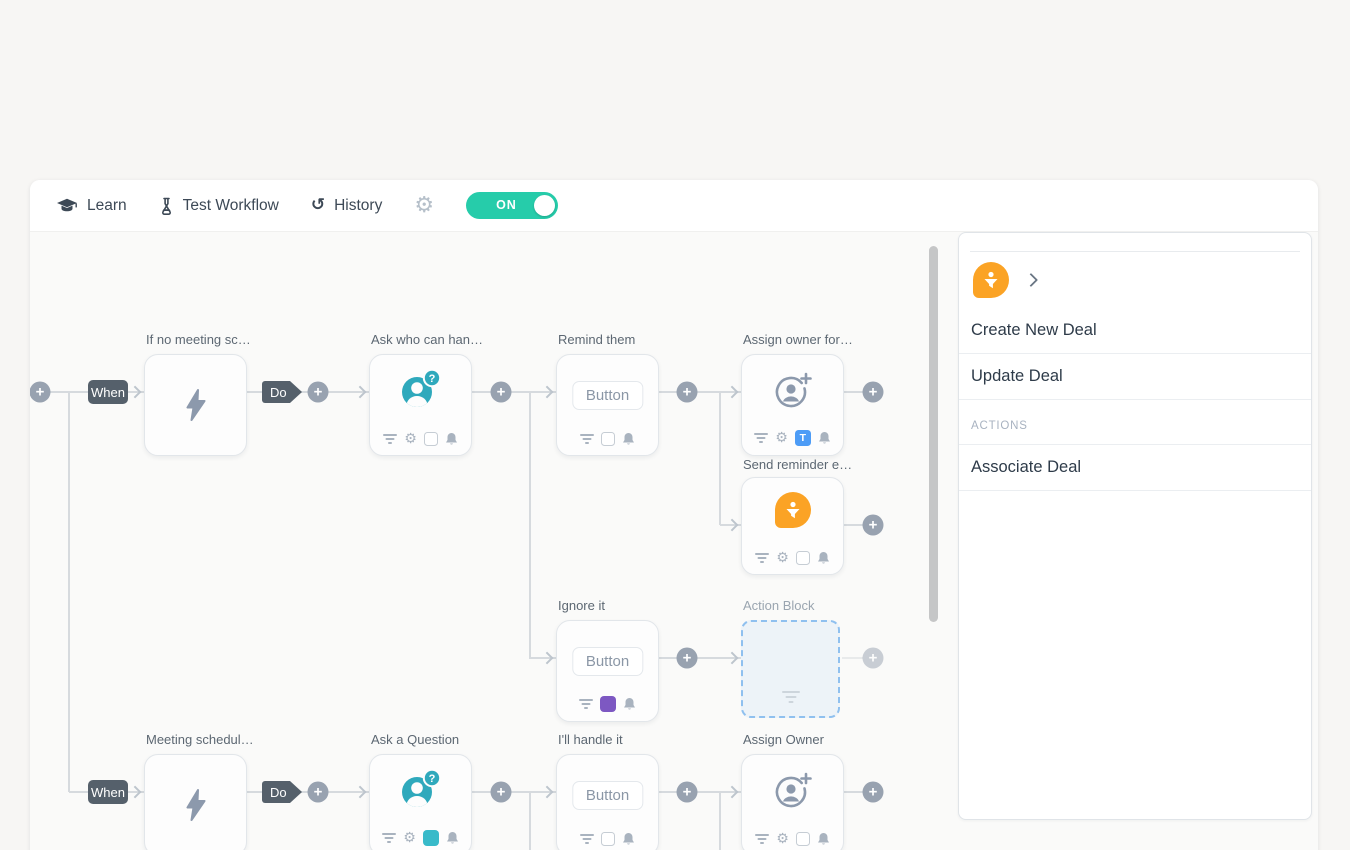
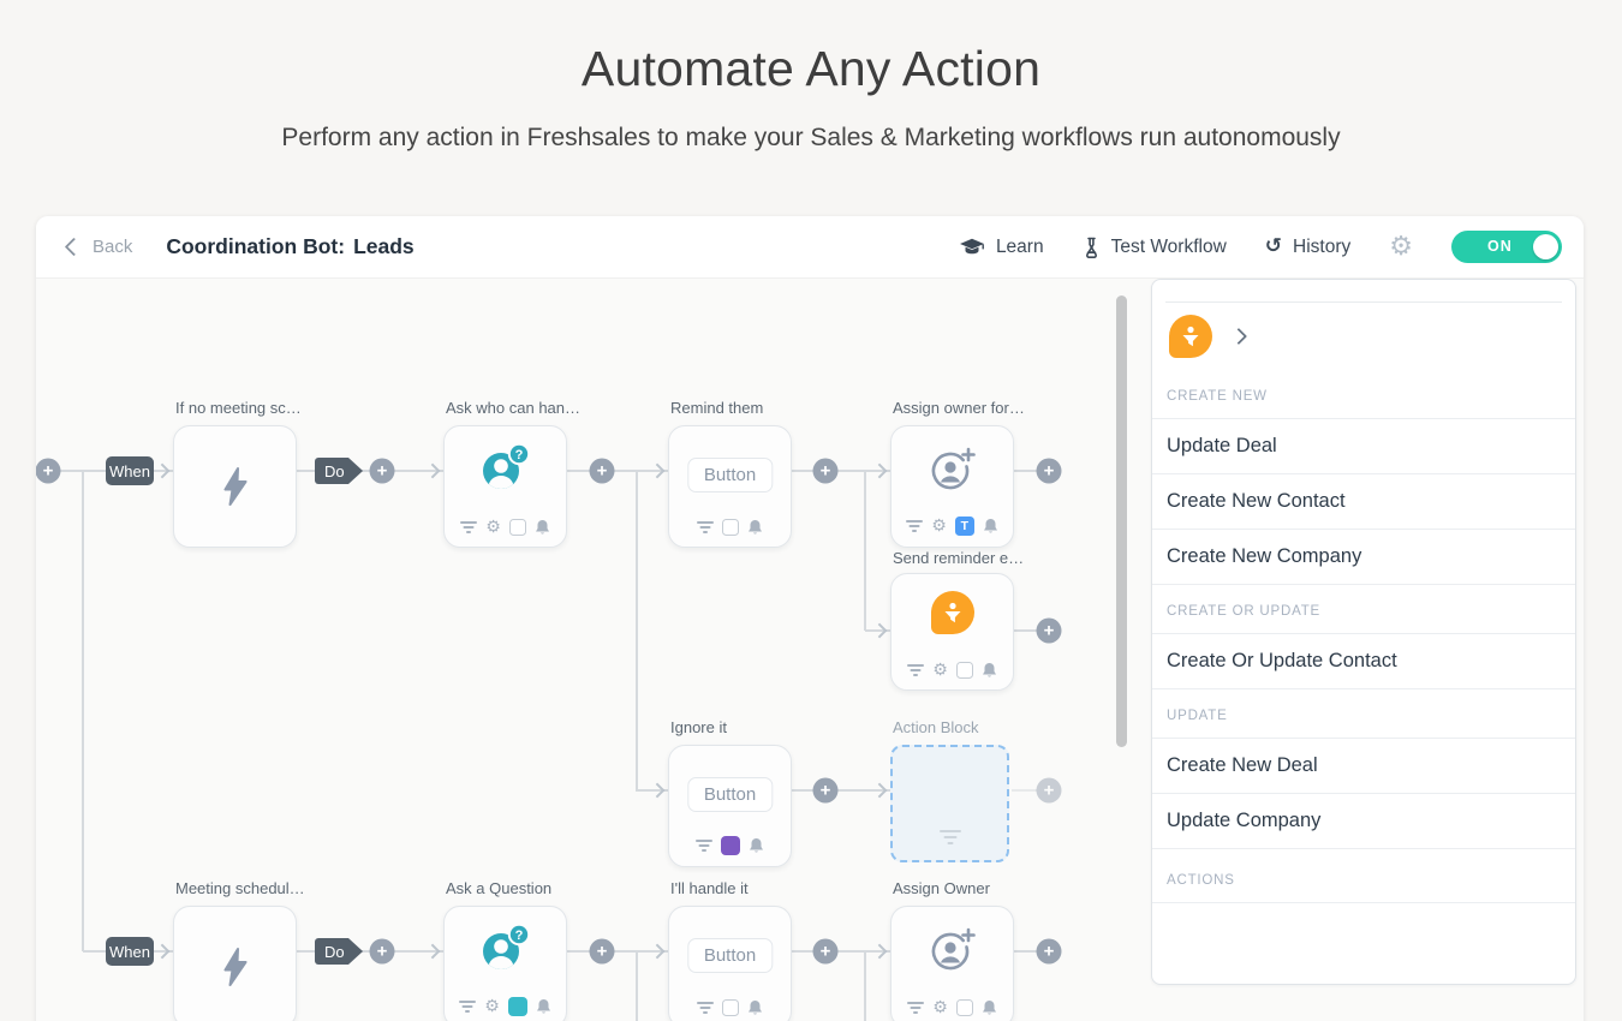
+ Automate Any Action
+ Perform any action in Freshsales to make your Sales & Marketing workflows run autonomously
+ Back
+ Coordination Bot:
+ Leads
  Learn
  Test Workflow
  ↺
  History
  ⚙
  ON
  When
  Do
  When
  Do
  If no meeting sc…
  Ask who can han…
  ?
  ⚙
  Remind them
  Button
  Assign owner for…
  ⚙
  T
  Send reminder e…
  ⚙
  Ignore it
  Button
  Action Block
  Meeting schedul…
  Ask a Question
  ?
  ⚙
  I'll handle it
  Button
  Assign Owner
  ⚙
+ CREATE NEW
- Create New Deal
+ Update Deal
+ Create New Contact
+ Create New Company
+ CREATE OR UPDATE
+ Create Or Update Contact
+ UPDATE
- Update Deal
+ Create New Deal
+ Update Company
  ACTIONS
- Associate Deal
